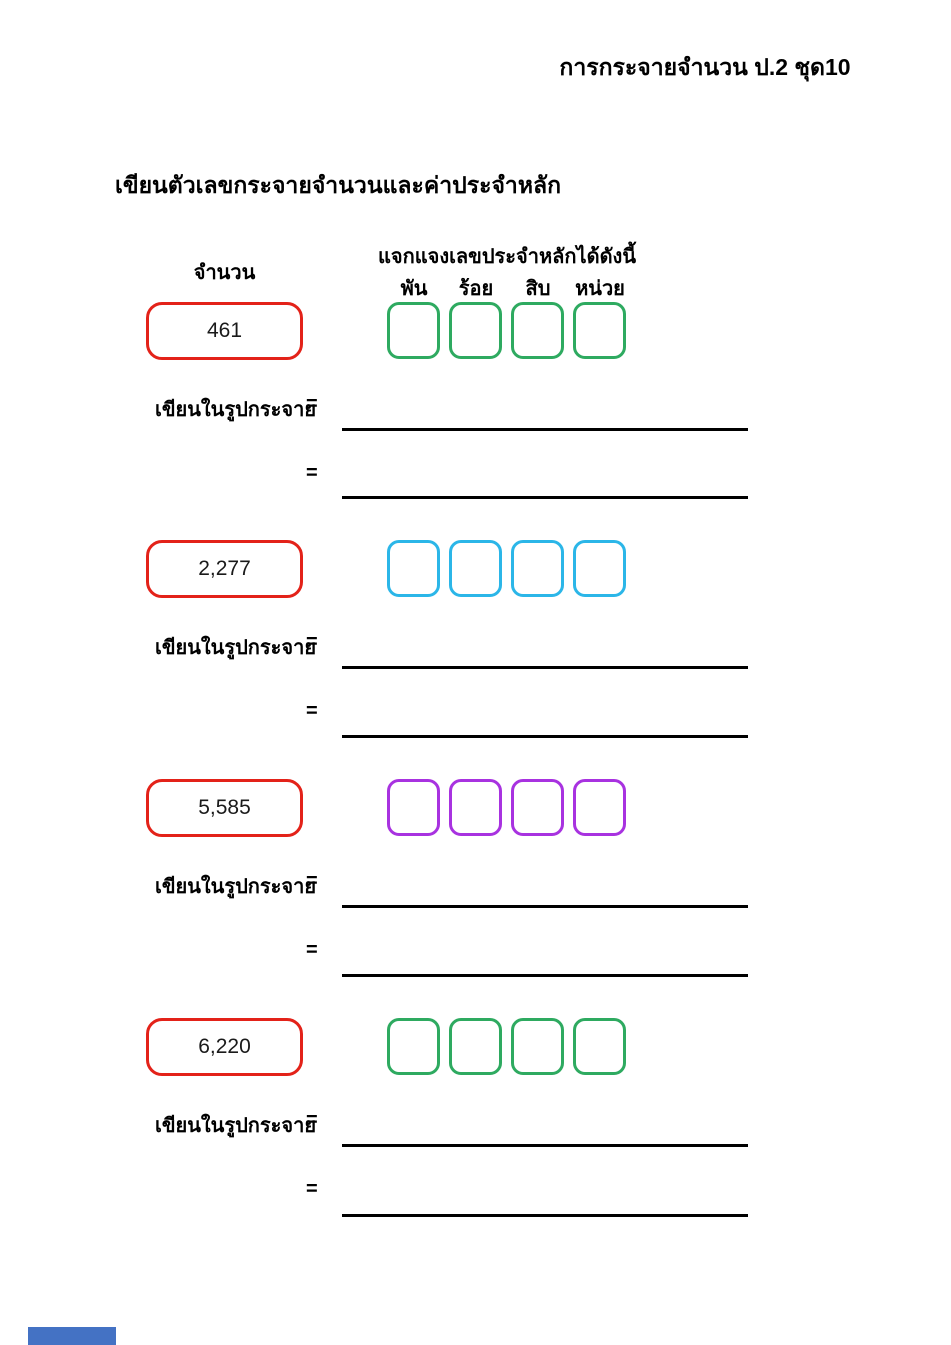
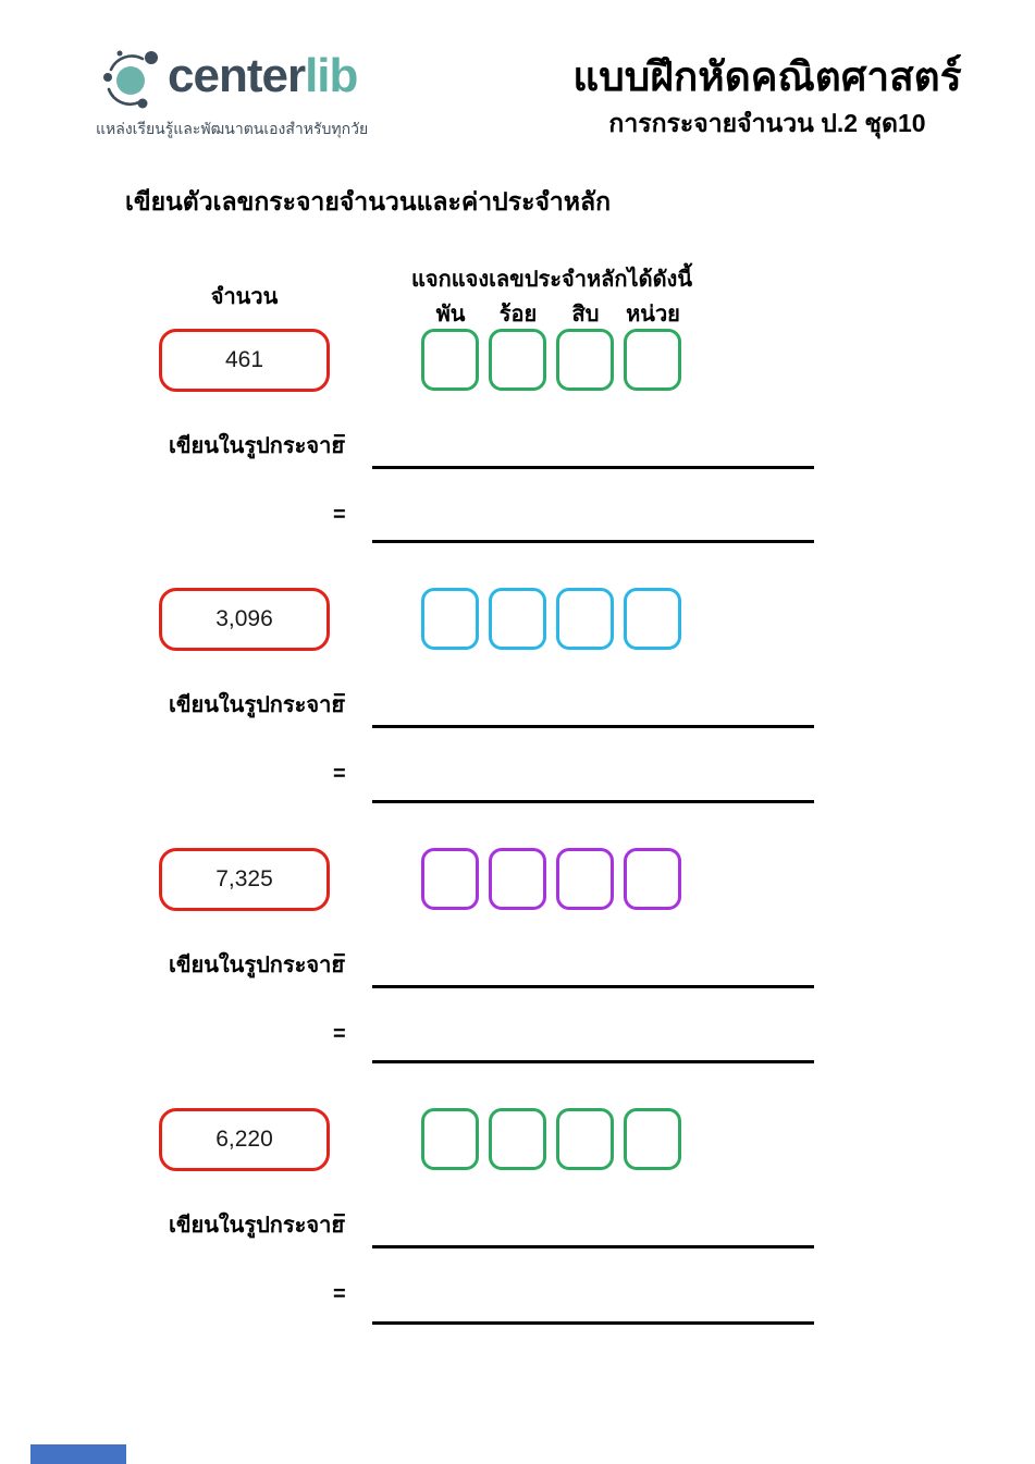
+ centerlib
+ แหล่งเรียนรู้และพัฒนาตนเองสำหรับทุกวัย
+ แบบฝึกหัดคณิตศาสตร์
  การกระจายจำนวน ป.2 ชุด10
  เขียนตัวเลขกระจายจำนวนและค่าประจำหลัก
  จำนวน
  แจกแจงเลขประจำหลักได้ดังนี้
  พัน
  ร้อย
  สิบ
  หน่วย
  461
  เขียนในรูปกระจาย
  =
  =
- 2,277
+ 3,096
  เขียนในรูปกระจาย
  =
  =
- 5,585
+ 7,325
  เขียนในรูปกระจาย
  =
  =
  6,220
  เขียนในรูปกระจาย
  =
  =
